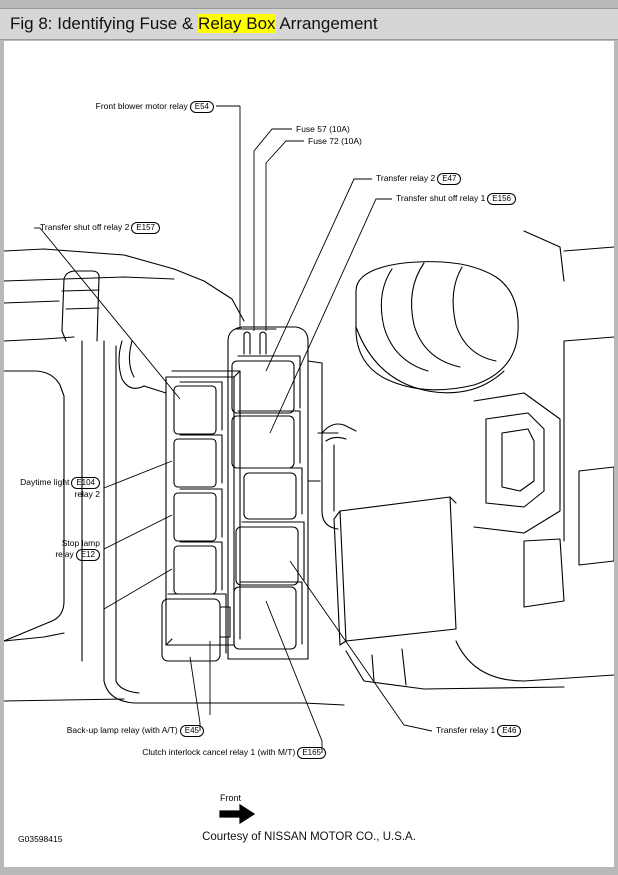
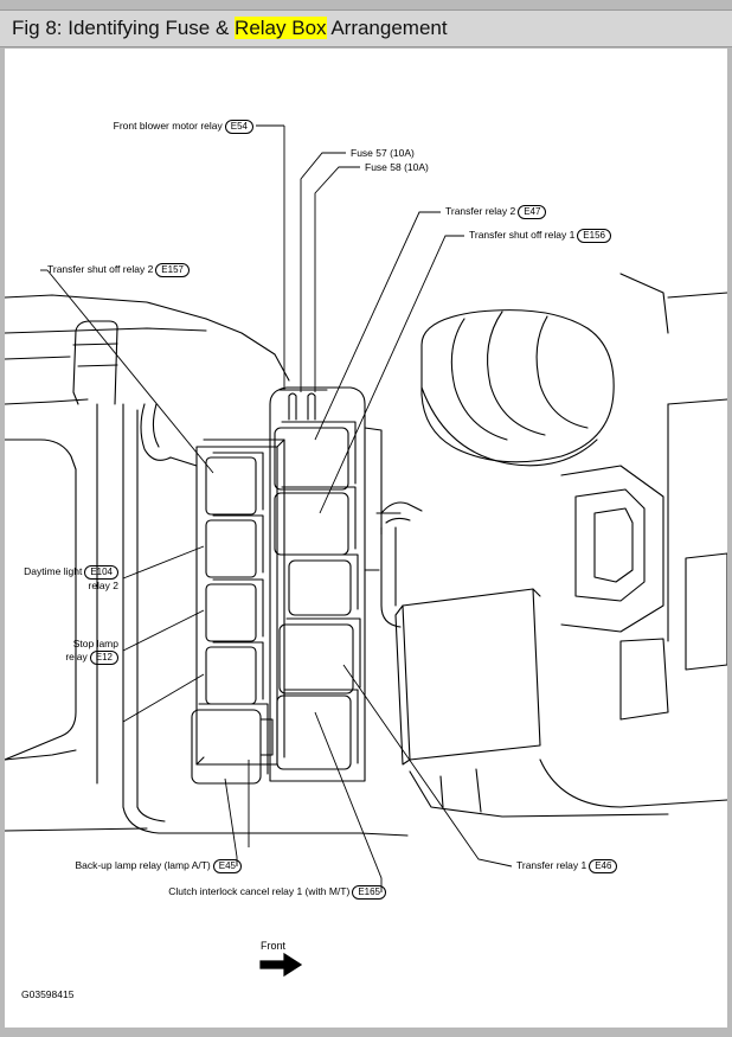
  Fig 8: Identifying Fuse & Relay Box Arrangement
  Front blower motor relay E54
  Fuse 57 (10A)
- Fuse 72 (10A)
+ Fuse 58 (10A)
  Transfer relay 2 E47
  Transfer shut off relay 1 E156
  Transfer shut off relay 2 E157
  Daytime light E104
  relay 2
  Stop lamp
  relay E12
- Back-up lamp relay (with A/T) E45
+ Back-up lamp relay (lamp A/T) E45
  Clutch interlock cancel relay 1 (with M/T) E165
  Transfer relay 1 E46
  Front
  G03598415
- Courtesy of NISSAN MOTOR CO., U.S.A.
